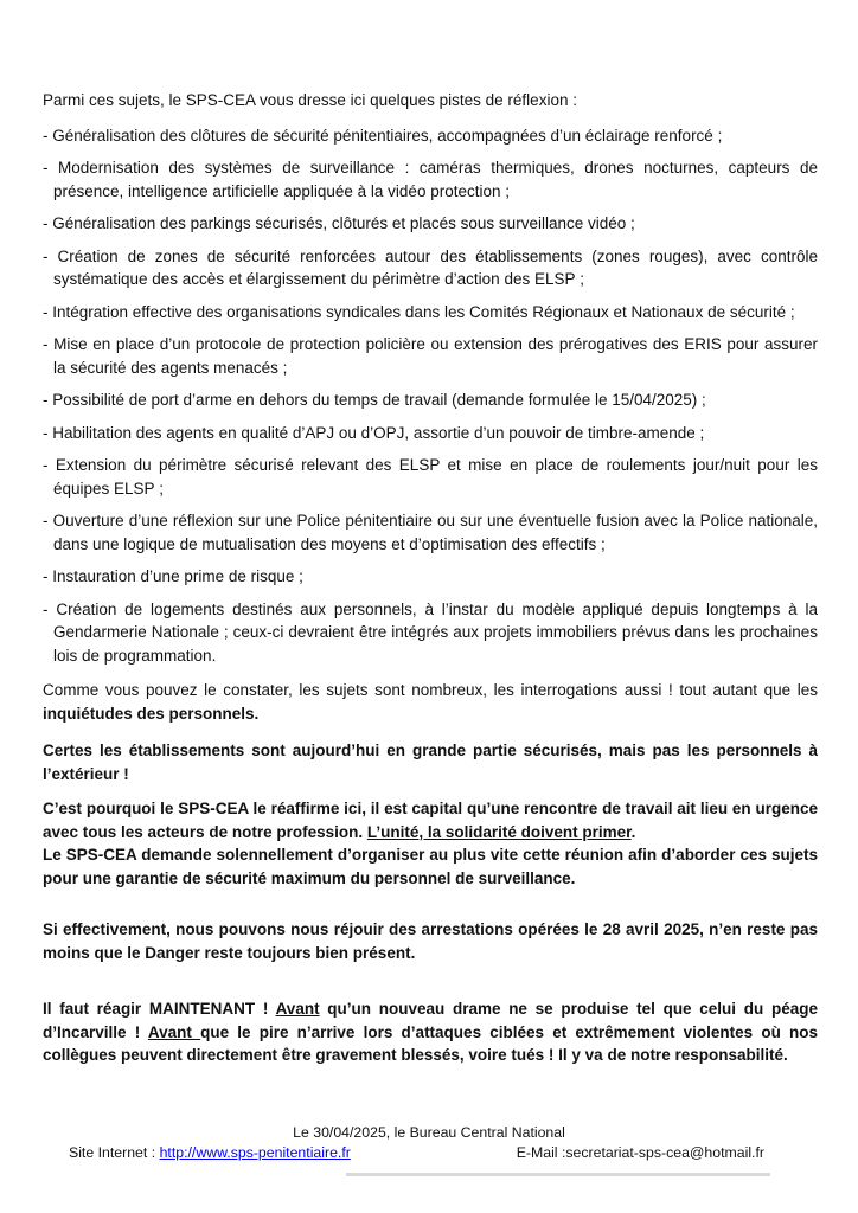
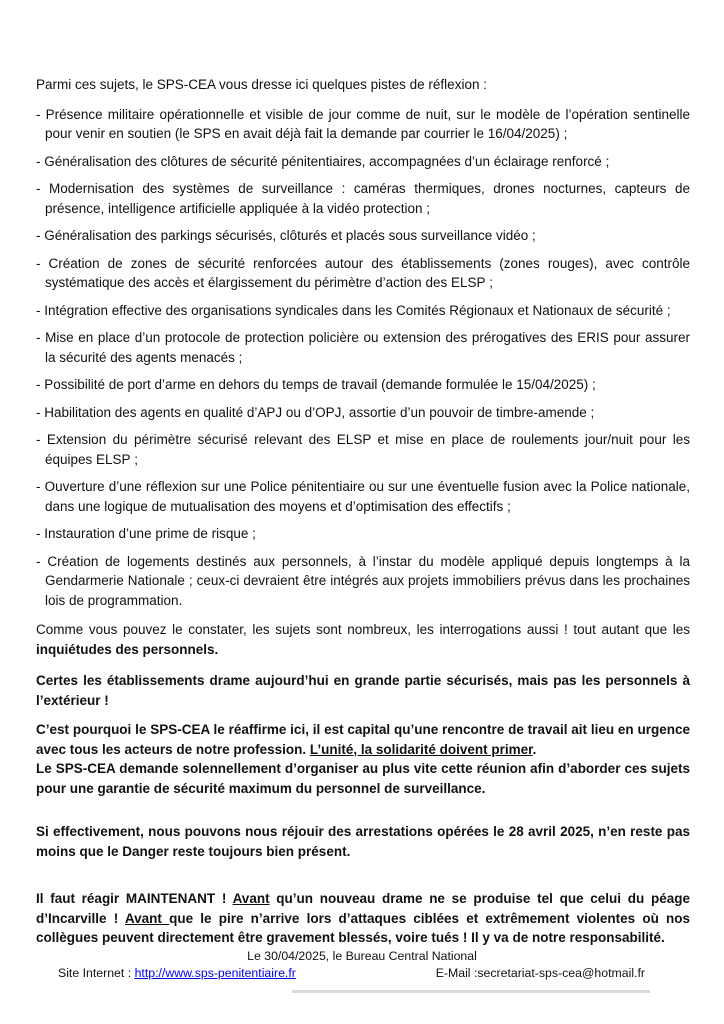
  Parmi ces sujets, le SPS-CEA vous dresse ici quelques pistes de réflexion :
+ - Présence militaire opérationnelle et visible de jour comme de nuit, sur le modèle de l’opération sentinelle pour venir en soutien (le SPS en avait déjà fait la demande par courrier le 16/04/2025) ;
  - Généralisation des clôtures de sécurité pénitentiaires, accompagnées d’un éclairage renforcé ;
  - Modernisation des systèmes de surveillance : caméras thermiques, drones nocturnes, capteurs de présence, intelligence artificielle appliquée à la vidéo protection ;
  - Généralisation des parkings sécurisés, clôturés et placés sous surveillance vidéo ;
  - Création de zones de sécurité renforcées autour des établissements (zones rouges), avec contrôle systématique des accès et élargissement du périmètre d’action des ELSP ;
  - Intégration effective des organisations syndicales dans les Comités Régionaux et Nationaux de sécurité ;
  - Mise en place d’un protocole de protection policière ou extension des prérogatives des ERIS pour assurer la sécurité des agents menacés ;
  - Possibilité de port d’arme en dehors du temps de travail (demande formulée le 15/04/2025) ;
  - Habilitation des agents en qualité d’APJ ou d’OPJ, assortie d’un pouvoir de timbre-amende ;
  - Extension du périmètre sécurisé relevant des ELSP et mise en place de roulements jour/nuit pour les équipes ELSP ;
  - Ouverture d’une réflexion sur une Police pénitentiaire ou sur une éventuelle fusion avec la Police nationale, dans une logique de mutualisation des moyens et d’optimisation des effectifs ;
  - Instauration d’une prime de risque ;
  - Création de logements destinés aux personnels, à l’instar du modèle appliqué depuis longtemps à la Gendarmerie Nationale ; ceux-ci devraient être intégrés aux projets immobiliers prévus dans les prochaines lois de programmation.
  Comme vous pouvez le constater, les sujets sont nombreux, les interrogations aussi ! tout autant que les inquiétudes des personnels.
- Certes les établissements sont aujourd’hui en grande partie sécurisés, mais pas les personnels à l’extérieur !
+ Certes les établissements drame aujourd’hui en grande partie sécurisés, mais pas les personnels à l’extérieur !
  C’est pourquoi le SPS-CEA le réaffirme ici, il est capital qu’une rencontre de travail ait lieu en urgence avec tous les acteurs de notre profession. L’unité, la solidarité doivent primer.
  Le SPS-CEA demande solennellement d’organiser au plus vite cette réunion afin d’aborder ces sujets pour une garantie de sécurité maximum du personnel de surveillance.
  Si effectivement, nous pouvons nous réjouir des arrestations opérées le 28 avril 2025, n’en reste pas moins que le Danger reste toujours bien présent.
  Il faut réagir MAINTENANT ! Avant qu’un nouveau drame ne se produise tel que celui du péage d’Incarville ! Avant que le pire n’arrive lors d’attaques ciblées et extrêmement violentes où nos collègues peuvent directement être gravement blessés, voire tués ! Il y va de notre responsabilité.
  Le 30/04/2025, le Bureau Central National
  Site Internet : http://www.sps-penitentiaire.fr
  E-Mail :secretariat-sps-cea@hotmail.fr
